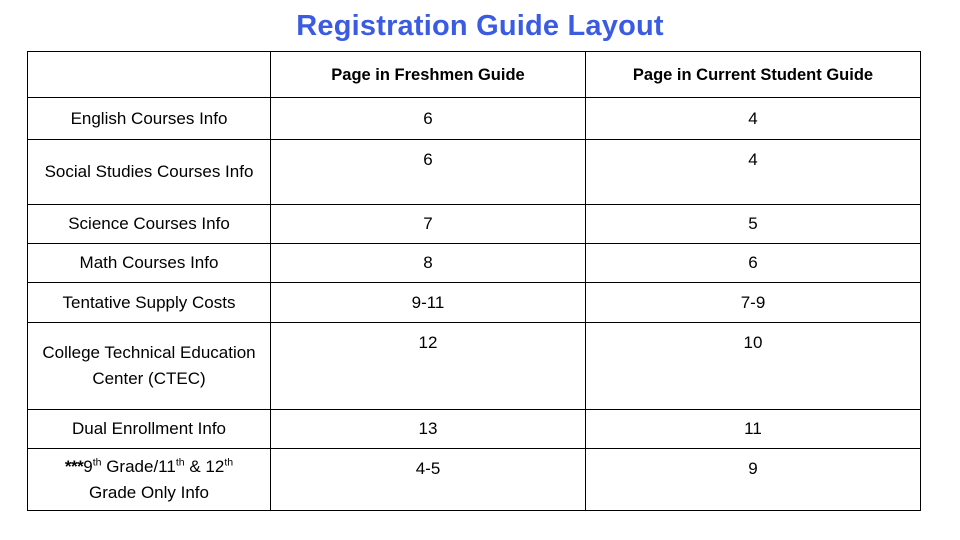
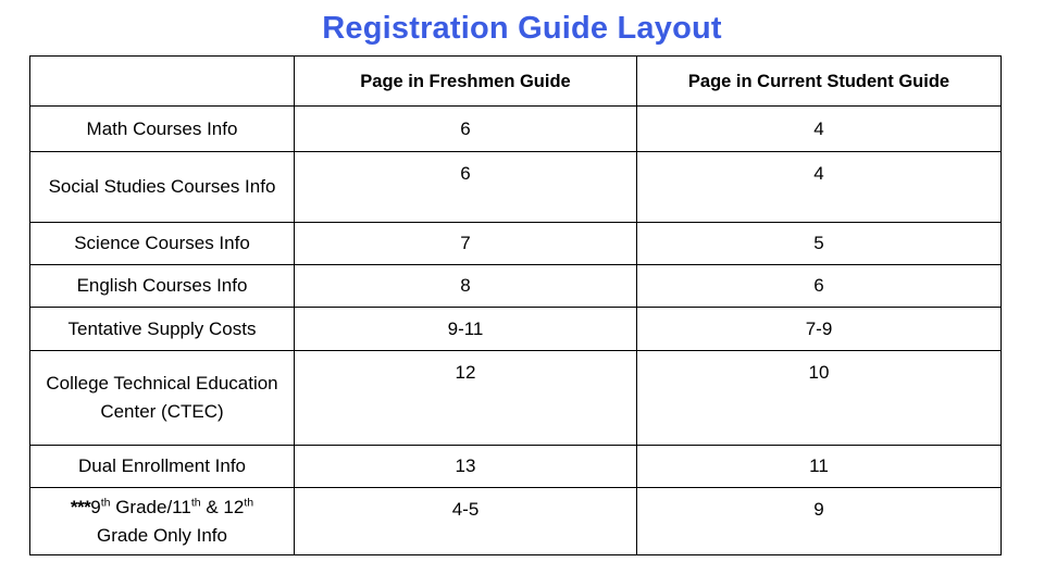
  Registration Guide Layout
  	Page in Freshmen Guide	Page in Current Student Guide
- English Courses Info	6	4
+ Math Courses Info	6	4
  Social Studies Courses Info	6	4
  Science Courses Info	7	5
- Math Courses Info	8	6
+ English Courses Info	8	6
  Tentative Supply Costs	9-11	7-9
  College Technical Education Center (CTEC)	12	10
  Dual Enrollment Info	13	11
  ***9th Grade/11th & 12thGrade Only Info	4-5	9
